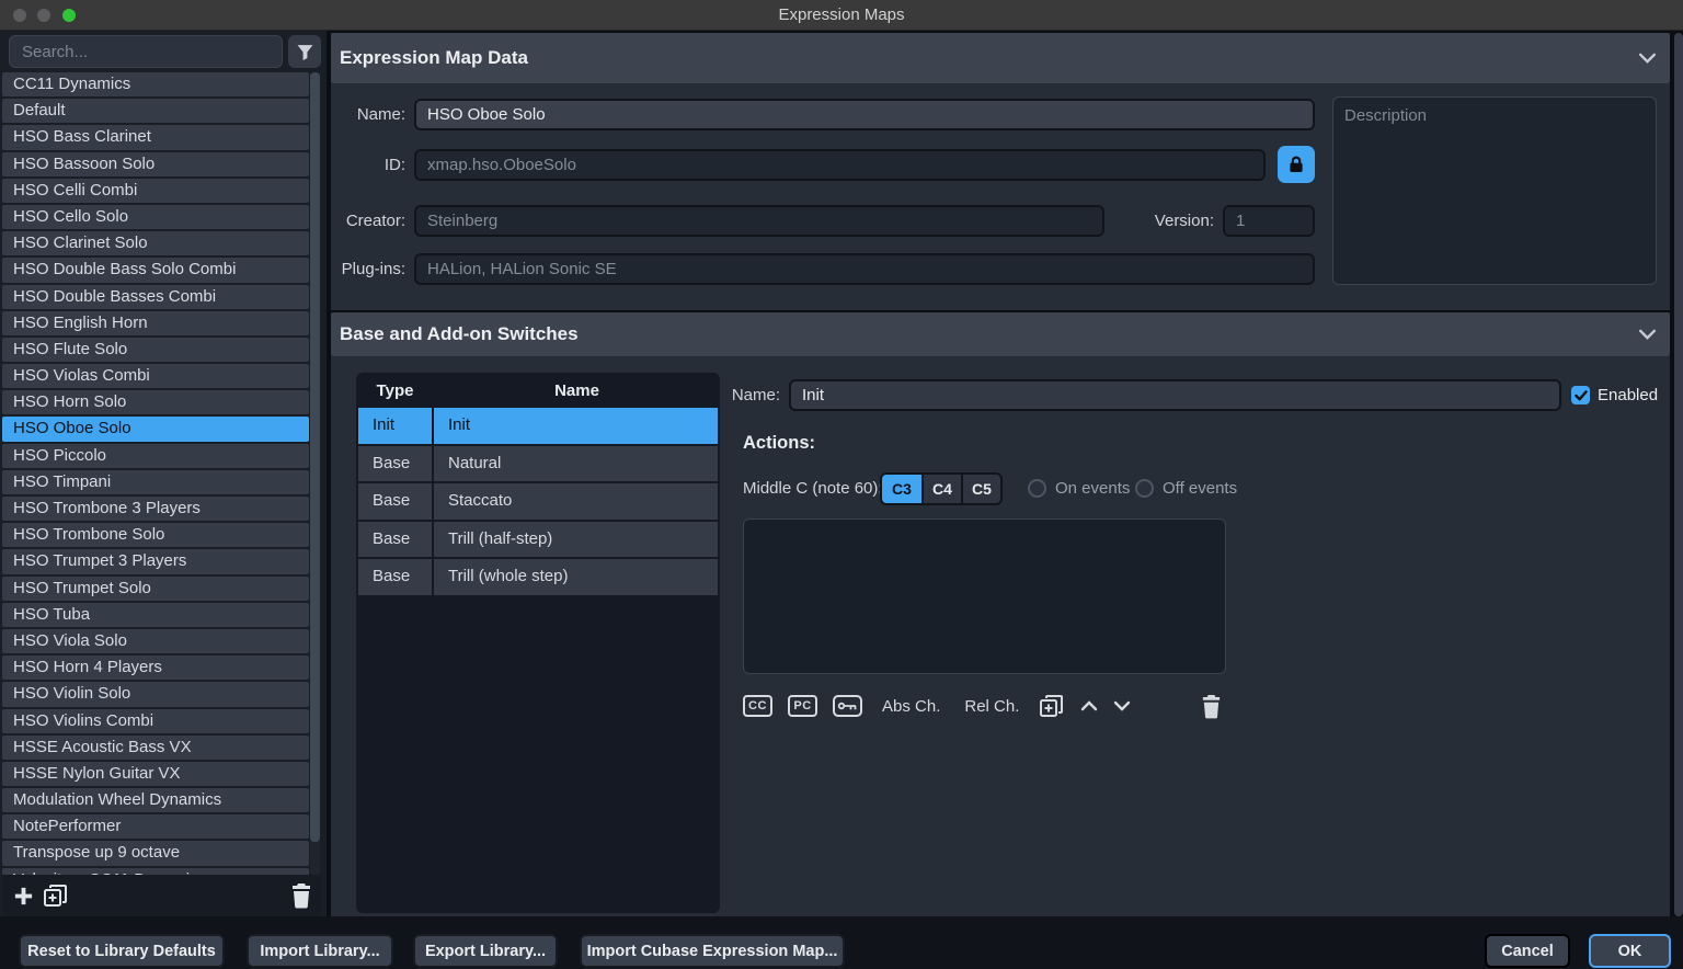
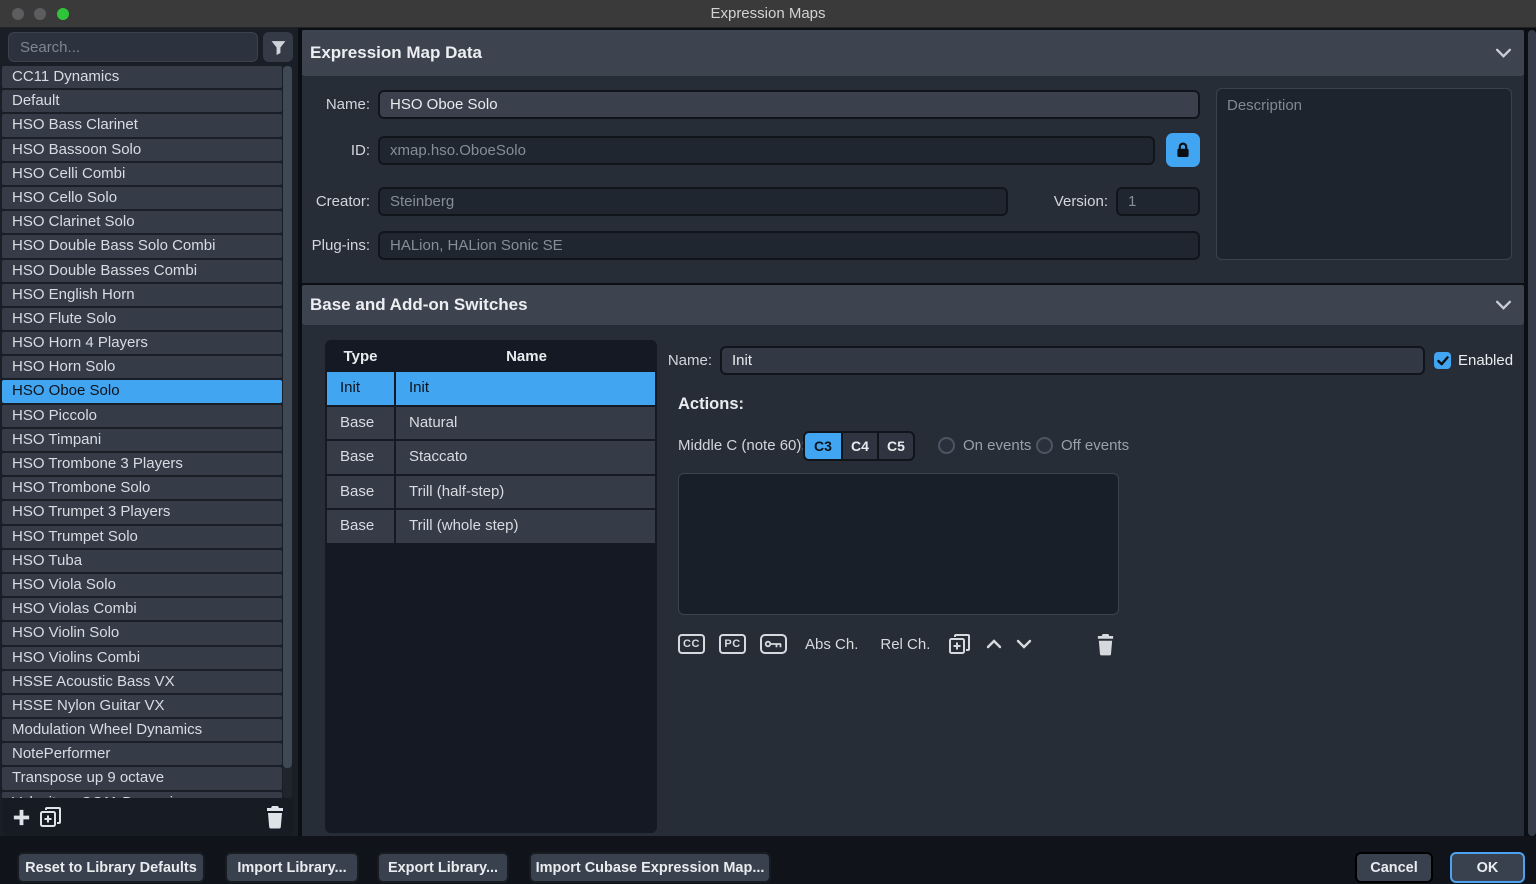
  Expression Maps
  Search...
  CC11 Dynamics
  Default
  HSO Bass Clarinet
  HSO Bassoon Solo
  HSO Celli Combi
  HSO Cello Solo
  HSO Clarinet Solo
  HSO Double Bass Solo Combi
  HSO Double Basses Combi
  HSO English Horn
  HSO Flute Solo
- HSO Violas Combi
+ HSO Horn 4 Players
  HSO Horn Solo
  HSO Oboe Solo
  HSO Piccolo
  HSO Timpani
  HSO Trombone 3 Players
  HSO Trombone Solo
  HSO Trumpet 3 Players
  HSO Trumpet Solo
  HSO Tuba
  HSO Viola Solo
- HSO Horn 4 Players
+ HSO Violas Combi
  HSO Violin Solo
  HSO Violins Combi
  HSSE Acoustic Bass VX
  HSSE Nylon Guitar VX
  Modulation Wheel Dynamics
  NotePerformer
  Transpose up 9 octave
  Expression Map Data
  Name:
  HSO Oboe Solo
  Description
  ID:
  xmap.hso.OboeSolo
  Creator:
  Steinberg
  Version:
  1
  Plug-ins:
  HALion, HALion Sonic SE
  Base and Add-on Switches
  Type
  Name
  Init
  Init
  Base
  Natural
  Base
  Staccato
  Base
  Trill (half-step)
  Base
  Trill (whole step)
  Name:
  Init
  Enabled
  Actions:
  Middle C (note 60)
  C3
  C4
  C5
  On events
  Off events
  CC
  PC
  Abs Ch.
  Rel Ch.
  Reset to Library Defaults
  Import Library...
  Export Library...
  Import Cubase Expression Map...
  Cancel
  OK
